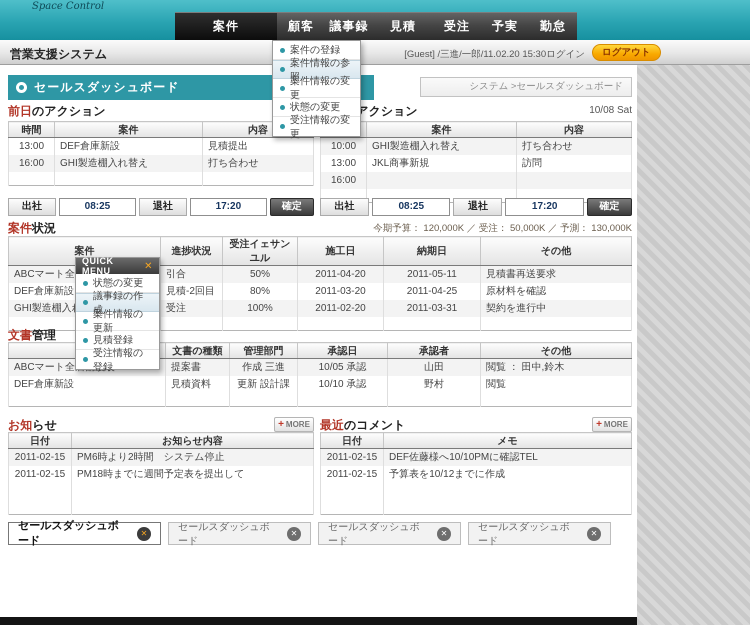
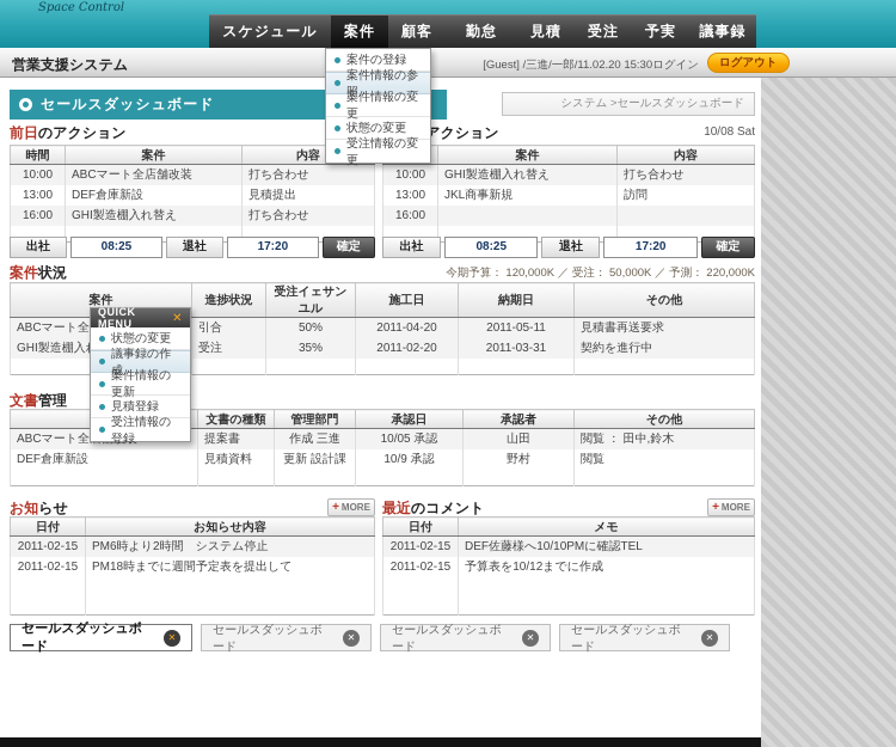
  Space Control
+ スケジュール
  案件
  顧客
- 議事録
+ 勤怠
  見積
  受注
  予実
- 勤怠
+ 議事録
  営業支援システム
  [Guest] /三進/一郎/11.02.20 15:30ログイン
  ログアウト
  セールスダッシュボード
  システム >セールスダッシュボード
  前日のアクション
  時間	案件	内容
+ 10:00	ABCマート全店舗改装	打ち合わせ
  13:00	DEF倉庫新設	見積提出
  16:00	GHI製造棚入れ替え	打ち合わせ
  出社
  08:25
  退社
  17:20
  確定
  10/08 Sat
  10:00	GHI製造棚入れ替え	打ち合わせ
  13:00	JKL商事新規	訪問
  16:00
  出社
  08:25
  退社
  17:20
  確定
  案件状況
- 今期予算： 120,000K ／ 受注： 50,000K ／ 予測： 130,000K
+ 今期予算： 120,000K ／ 受注： 50,000K ／ 予測： 220,000K
  案件	進捗状況	受注イェサンユル	施工日	納期日	その他
  ABCマート全	引合	50%	2011-04-20	2011-05-11	見積書再送要求
- DEF倉庫新設	見積-2回目	80%	2011-03-20	2011-04-25	原材料を確認
- GHI製造棚入	受注	100%	2011-02-20	2011-03-31	契約を進行中
+ GHI製造棚入	受注	35%	2011-02-20	2011-03-31	契約を進行中
  文書管理
  	文書の種類	管理部門	承認日	承認者	その他
  ABCマート全	提案書	作成 三進	10/05 承認	山田	閲覧 ： 田中,鈴木
- DEF倉庫新設	見積資料	更新 設計課	10/10 承認	野村	閲覧
+ DEF倉庫新設	見積資料	更新 設計課	10/9 承認	野村	閲覧
  お知らせ
  +
  MORE
  日付	お知らせ内容
  2011-02-15	PM6時より2時間 システム停止
  2011-02-15	PM18時までに週間予定表を提出して
  最近のコメント
  +
  MORE
  日付	メモ
  2011-02-15	DEF佐藤様へ10/10PMに確認TEL
  2011-02-15	予算表を10/12までに作成
  セールスダッシュボード
  ✕
  セールスダッシュボード
  ✕
  セールスダッシュボード
  ✕
  セールスダッシュボード
  ✕
  QUICK MENU
  ✕
  状態の変更
  議事録の作成
  案件情報の更新
  見積登録
  受注情報の登録
  案件の登録
  案件情報の参照
  案件情報の変更
  状態の変更
  受注情報の変更
